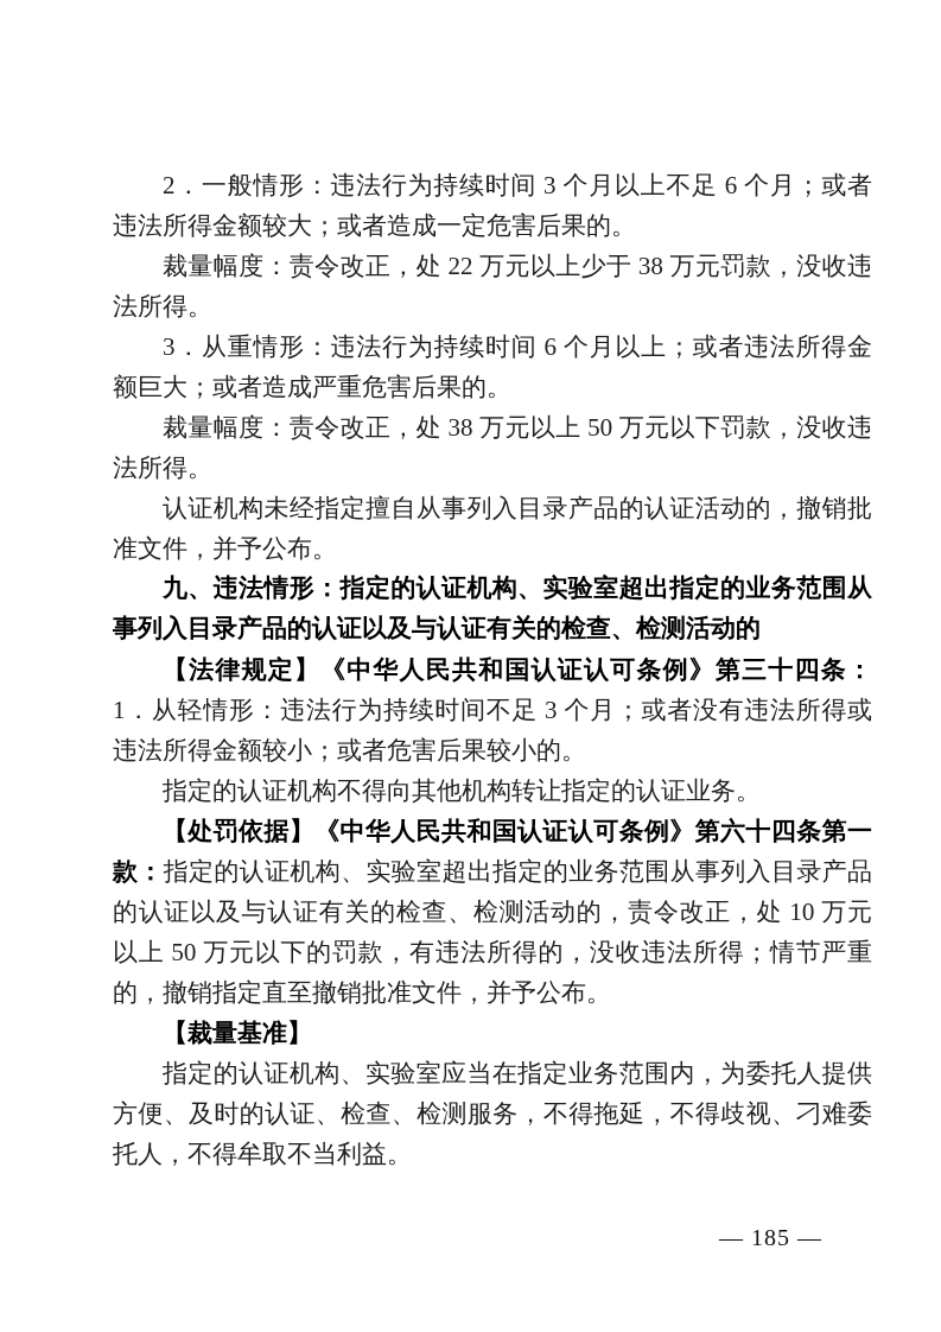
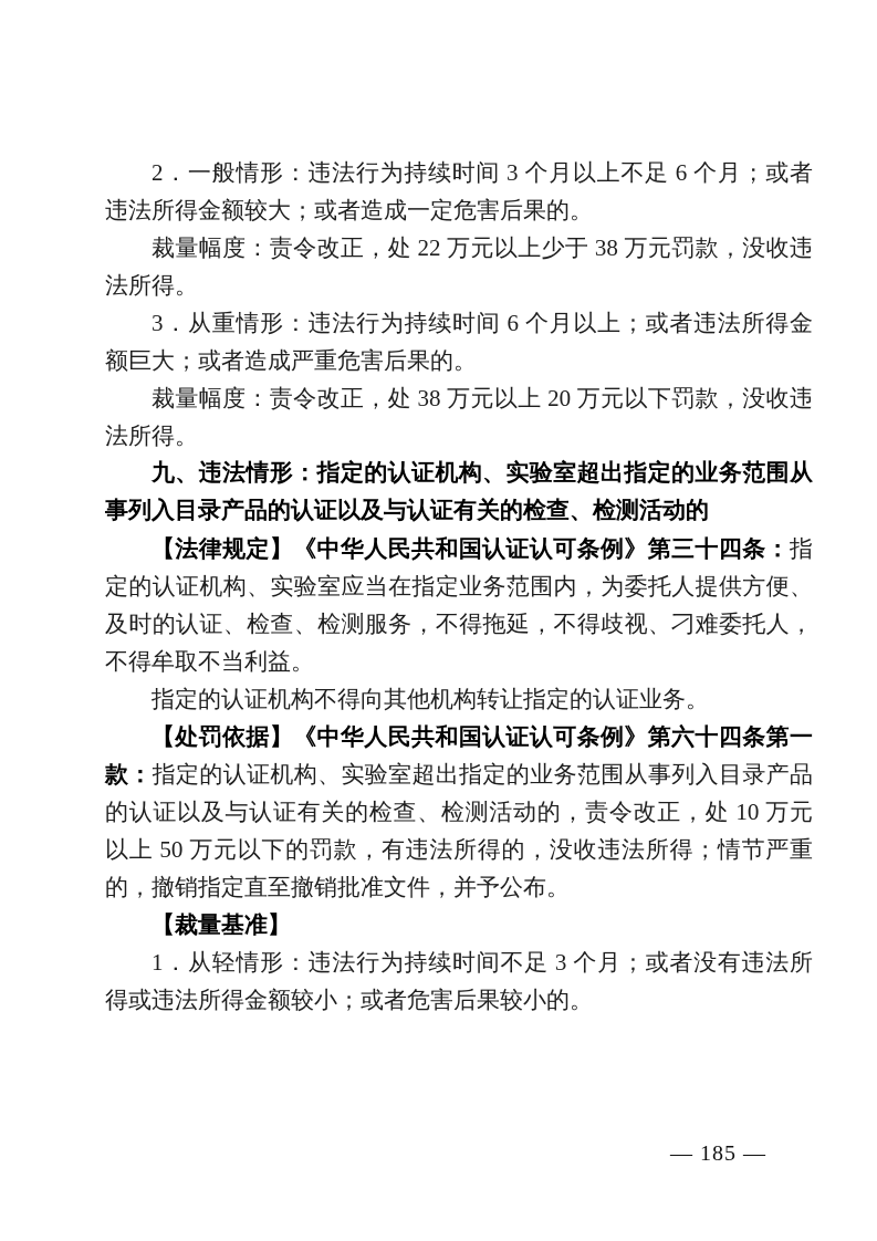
  2．一般情形：违法行为持续时间 3 个月以上不足 6 个月；或者违法所得金额较大；或者造成一定危害后果的。
  裁量幅度：责令改正，处 22 万元以上少于 38 万元罚款，没收违法所得。
  3．从重情形：违法行为持续时间 6 个月以上；或者违法所得金额巨大；或者造成严重危害后果的。
- 裁量幅度：责令改正，处 38 万元以上 50 万元以下罚款，没收违法所得。
+ 裁量幅度：责令改正，处 38 万元以上 20 万元以下罚款，没收违法所得。
- 认证机构未经指定擅自从事列入目录产品的认证活动的，撤销批准文件，并予公布。
  九、违法情形：指定的认证机构、实验室超出指定的业务范围从事列入目录产品的认证以及与认证有关的检查、检测活动的
- 【法律规定】《中华人民共和国认证认可条例》第三十四条：1．从轻情形：违法行为持续时间不足 3 个月；或者没有违法所得或违法所得金额较小；或者危害后果较小的。
+ 【法律规定】《中华人民共和国认证认可条例》第三十四条：指定的认证机构、实验室应当在指定业务范围内，为委托人提供方便、及时的认证、检查、检测服务，不得拖延，不得歧视、刁难委托人，不得牟取不当利益。
  指定的认证机构不得向其他机构转让指定的认证业务。
  【处罚依据】《中华人民共和国认证认可条例》第六十四条第一款：指定的认证机构、实验室超出指定的业务范围从事列入目录产品的认证以及与认证有关的检查、检测活动的，责令改正，处 10 万元以上 50 万元以下的罚款，有违法所得的，没收违法所得；情节严重的，撤销指定直至撤销批准文件，并予公布。
  【裁量基准】
- 指定的认证机构、实验室应当在指定业务范围内，为委托人提供方便、及时的认证、检查、检测服务，不得拖延，不得歧视、刁难委托人，不得牟取不当利益。
+ 1．从轻情形：违法行为持续时间不足 3 个月；或者没有违法所得或违法所得金额较小；或者危害后果较小的。
  — 185 —
